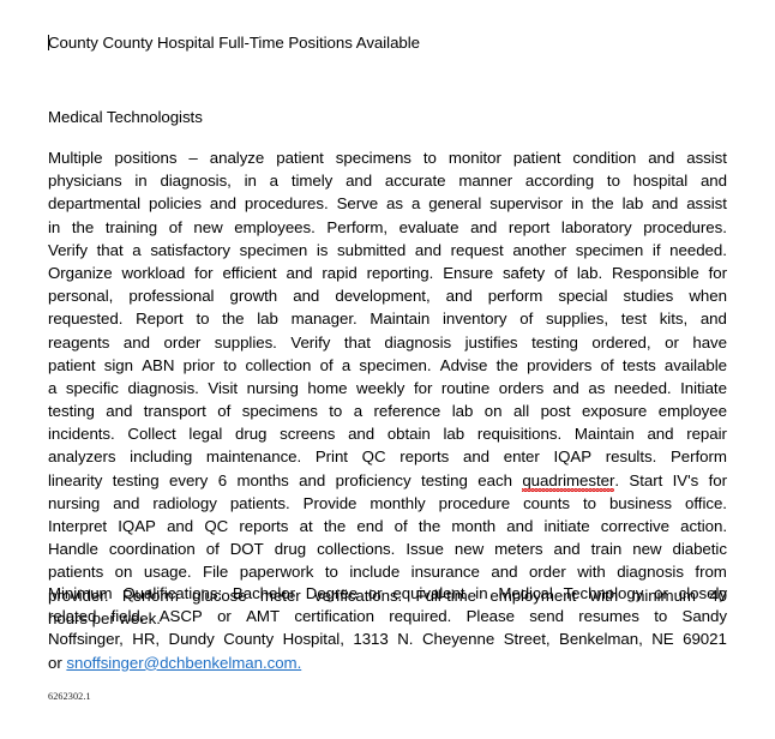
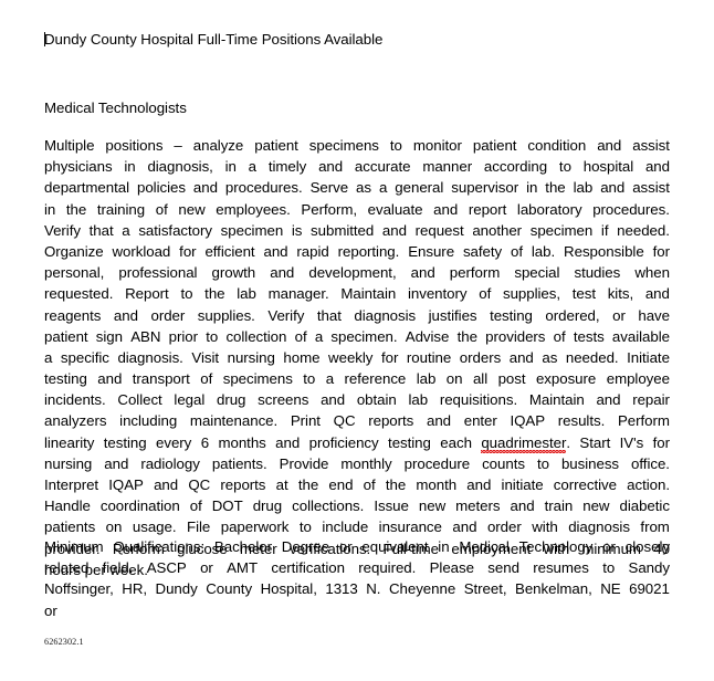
- County County Hospital Full-Time Positions Available
+ Dundy County Hospital Full-Time Positions Available
  Medical Technologists
  Multiple
  positions
  –
  analyze
  patient
  specimens
  to
  monitor
  patient
  condition
  and
  assist
  physicians
  in
  diagnosis,
  in
  a
  timely
  and
  accurate
  manner
  according
  to
  hospital
  and
  departmental
  policies
  and
  procedures.
  Serve
  as
  a
  general
  supervisor
  in
  the
  lab
  and
  assist
  in
  the
  training
  of
  new
  employees.
  Perform,
  evaluate
  and
  report
  laboratory
  procedures.
  Verify
  that
  a
  satisfactory
  specimen
  is
  submitted
  and
  request
  another
  specimen
  if
  needed.
  Organize
  workload
  for
  efficient
  and
  rapid
  reporting.
  Ensure
  safety
  of
  lab.
  Responsible
  for
  personal,
  professional
  growth
  and
  development,
  and
  perform
  special
  studies
  when
  requested.
  Report
  to
  the
  lab
  manager.
  Maintain
  inventory
  of
  supplies,
  test
  kits,
  and
  reagents
  and
  order
  supplies.
  Verify
  that
  diagnosis
  justifies
  testing
  ordered,
  or
  have
  patient
  sign
  ABN
  prior
  to
  collection
  of
  a
  specimen.
  Advise
  the
  providers
  of
  tests
  available
  a
  specific
  diagnosis.
  Visit
  nursing
  home
  weekly
  for
  routine
  orders
  and
  as
  needed.
  Initiate
  testing
  and
  transport
  of
  specimens
  to
  a
  reference
  lab
  on
  all
  post
  exposure
  employee
  incidents.
  Collect
  legal
  drug
  screens
  and
  obtain
  lab
  requisitions.
  Maintain
  and
  repair
  analyzers
  including
  maintenance.
  Print
  QC
  reports
  and
  enter
  IQAP
  results.
  Perform
  linearity
  testing
  every
  6
  months
  and
  proficiency
  testing
  each
  quadrimester.
  Start
  IV's
  for
  nursing
  and
  radiology
  patients.
  Provide
  monthly
  procedure
  counts
  to
  business
  office.
  Interpret
  IQAP
  and
  QC
  reports
  at
  the
  end
  of
  the
  month
  and
  initiate
  corrective
  action.
  Handle
  coordination
  of
  DOT
  drug
  collections.
  Issue
  new
  meters
  and
  train
  new
  diabetic
  patients
  on
  usage.
  File
  paperwork
  to
  include
  insurance
  and
  order
  with
  diagnosis
  from
  provider.
  Perform
  glucose
  meter
  verifications.
  Full-time
  employment
  with
  minimum
  40
  hours per week.
  Minimum
  Qualifications:
  Bachelor
  Degree
  or
  equivalent
  in
  Medical
  Technology
  or
  closely
  related
  field.
  ASCP
  or
  AMT
  certification
  required.
  Please
  send
  resumes
  to
  Sandy
  Noffsinger,
  HR,
  Dundy
  County
  Hospital,
  1313
  N.
  Cheyenne
  Street,
  Benkelman,
  NE
  69021
  or
- snoffsinger@dchbenkelman.com.
  6262302.1
